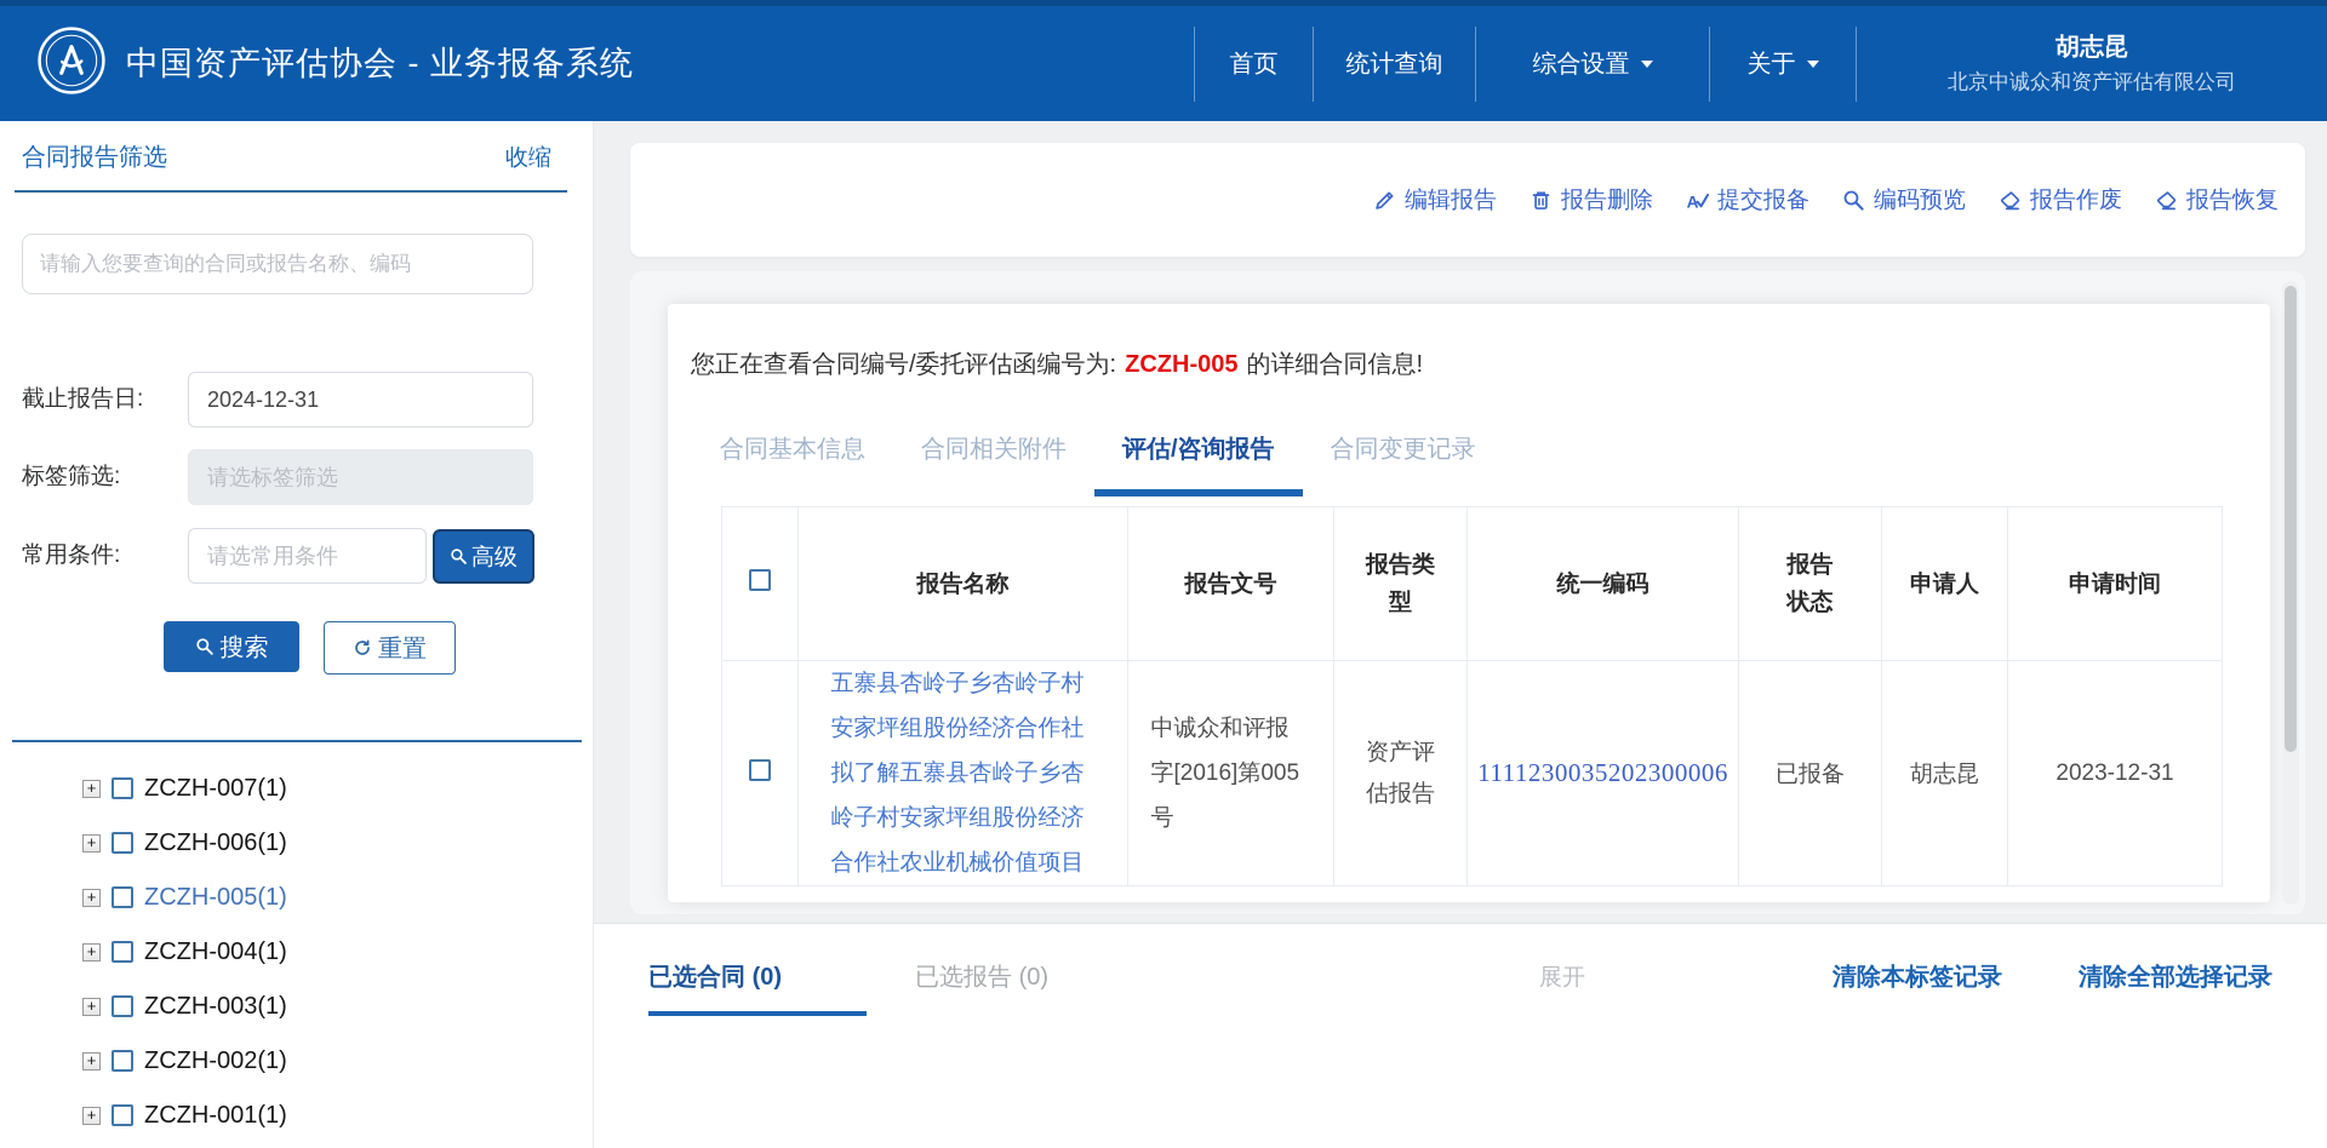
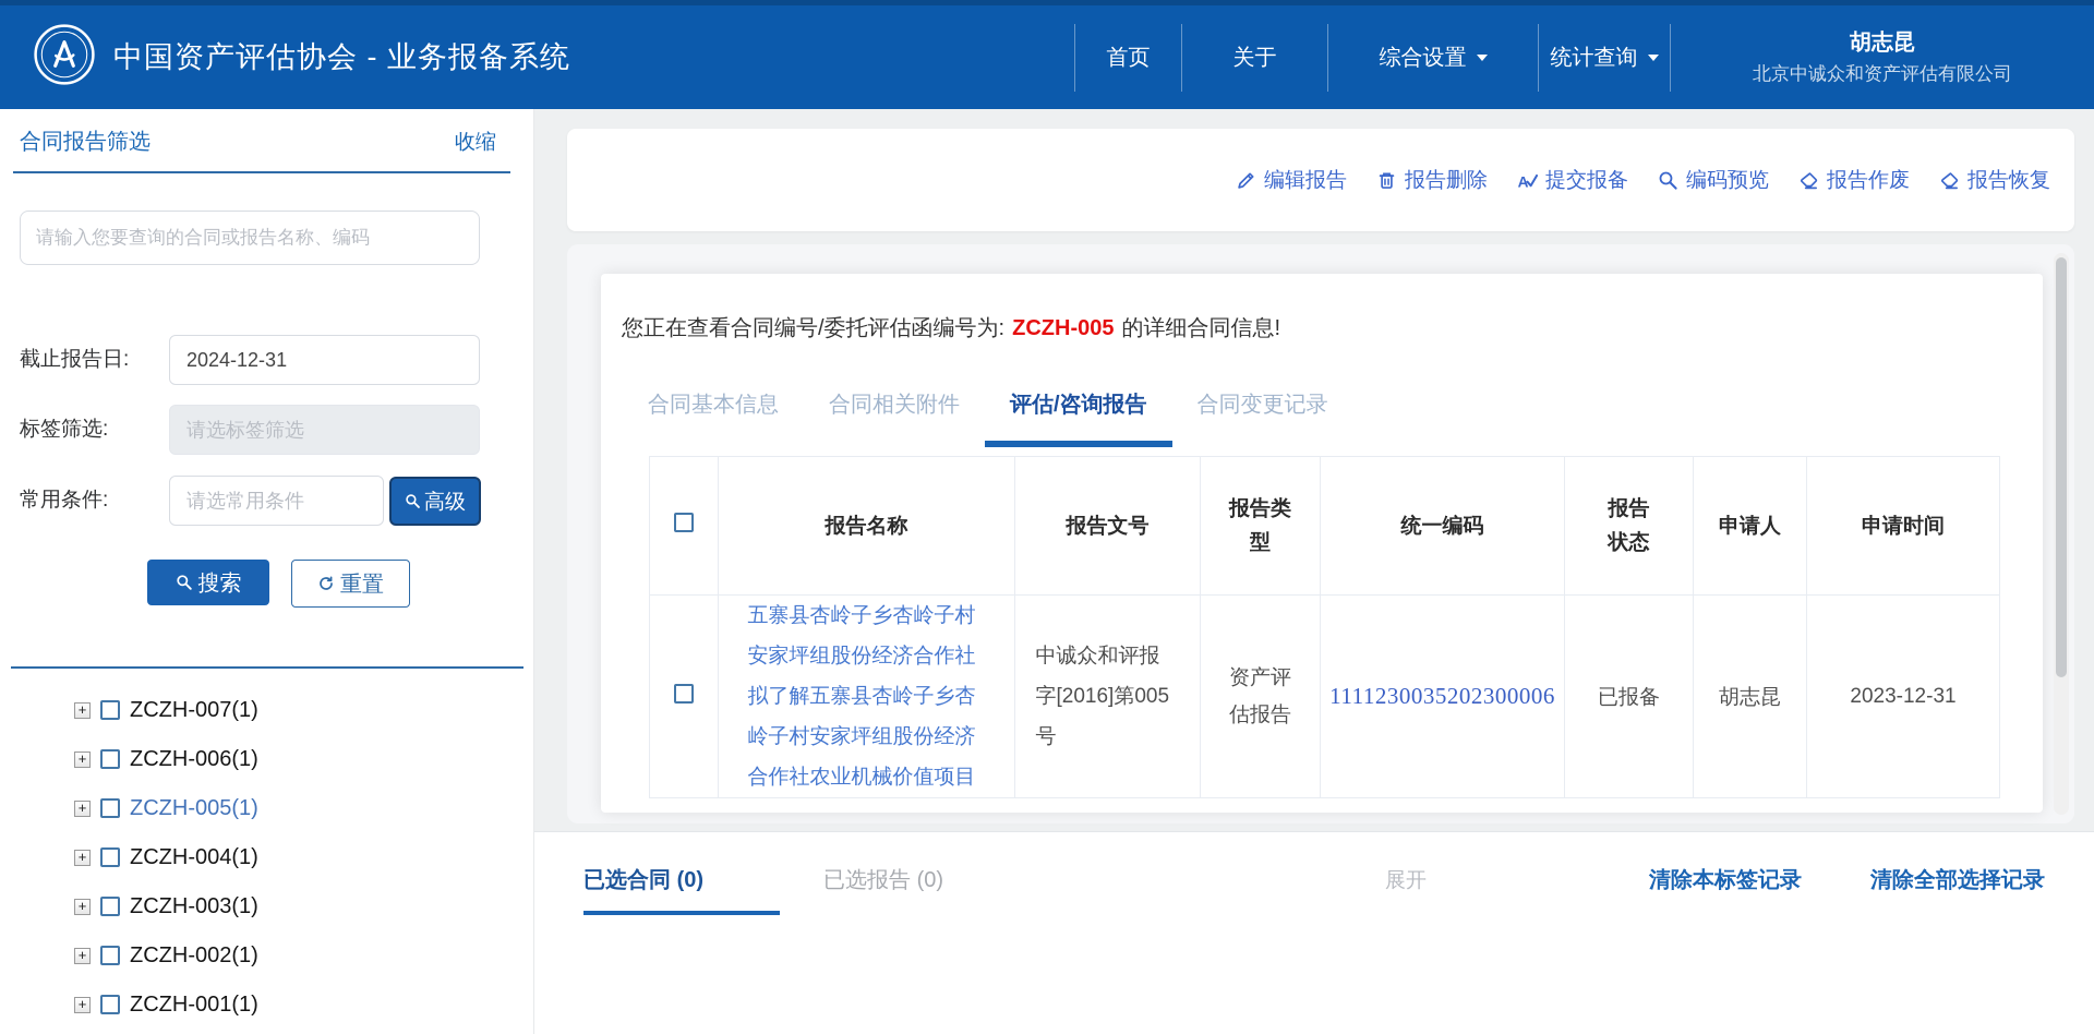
  中国资产评估协会 - 业务报备系统
  首页
- 统计查询
+ 关于
  综合设置
- 关于
+ 统计查询
  胡志昆
  北京中诚众和资产评估有限公司
  合同报告筛选
  收缩
  请输入您要查询的合同或报告名称、编码
  截止报告日:
  2024-12-31
  标签筛选:
  请选标签筛选
  常用条件:
  请选常用条件
  高级
  搜索
  重置
  ZCZH-007(1)
  ZCZH-006(1)
  ZCZH-005(1)
  ZCZH-004(1)
  ZCZH-003(1)
  ZCZH-002(1)
  ZCZH-001(1)
  编辑报告
  报告删除
  A
  提交报备
  编码预览
  报告作废
  报告恢复
  您正在查看合同编号/委托评估函编号为: ZCZH-005 的详细合同信息!
  合同基本信息
  合同相关附件
  评估/咨询报告
  合同变更记录
  	报告名称	报告文号	报告类型	统一编码	报告状态	申请人	申请时间
  	五寨县杏岭子乡杏岭子村安家坪组股份经济合作社拟了解五寨县杏岭子乡杏岭子村安家坪组股份经济合作社农业机械价值项目	中诚众和评报字[2016]第005号	资产评估报告	1111230035202300006	已报备	胡志昆	2023-12-31
  已选合同 (0)
  已选报告 (0)
  展开
  清除本标签记录
  清除全部选择记录
